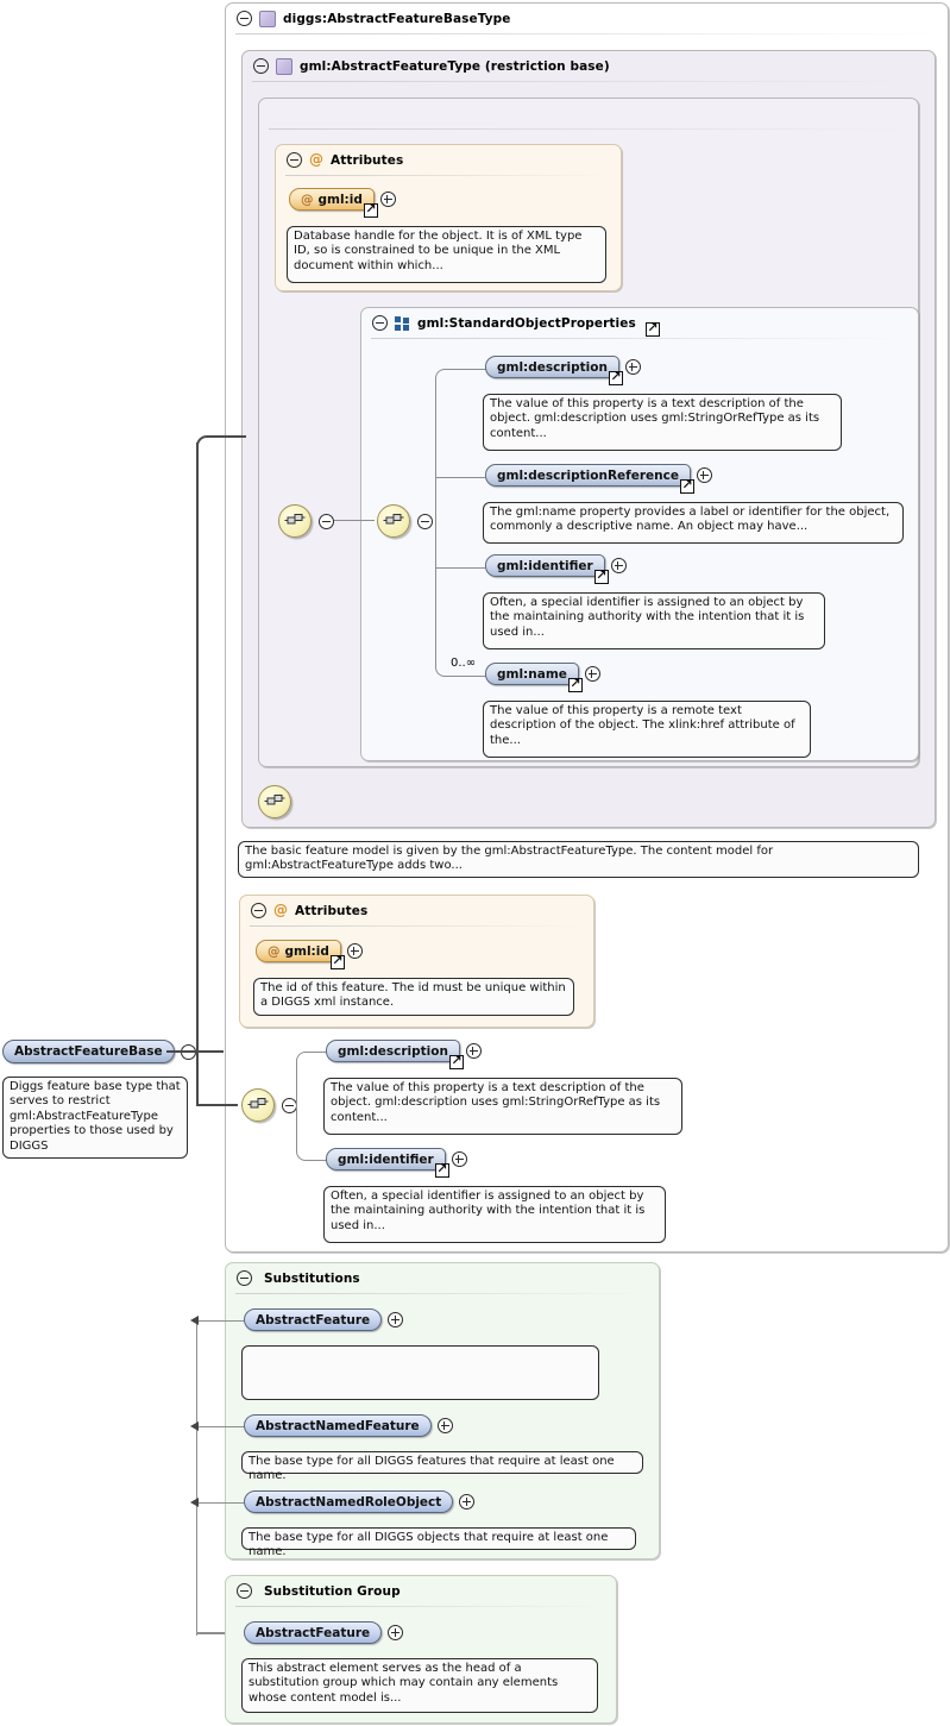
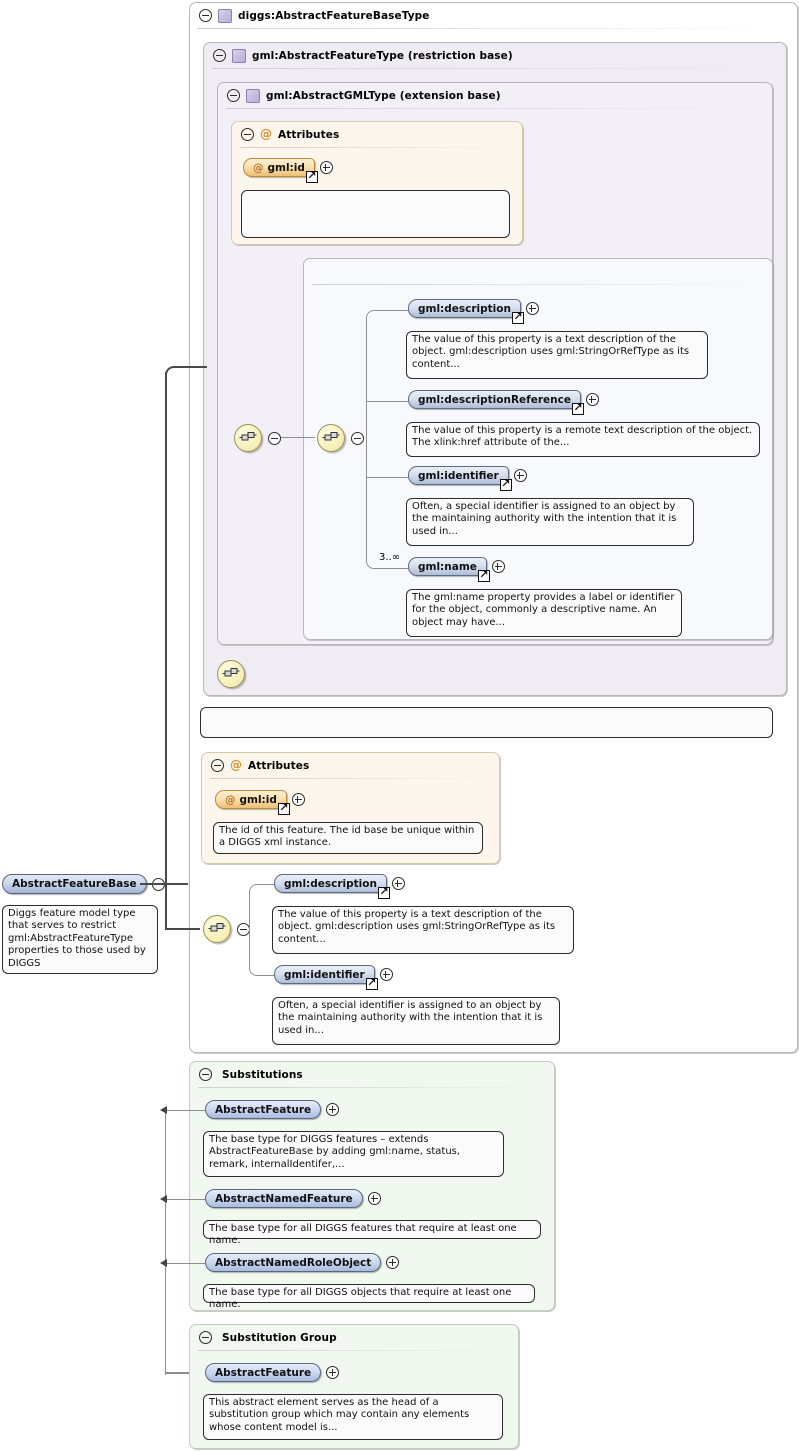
  diggs:AbstractFeatureBaseType
  gml:AbstractFeatureType (restriction base)
+ gml:AbstractGMLType (extension base)
  @
  Attributes
  @
  gml:id
- Database handle for the object. It is of XML type ID, so is constrained to be unique in the XML document within which...
- gml:StandardObjectProperties
  gml:description
  The value of this property is a text description of the object. gml:description uses gml:StringOrRefType as its content...
  gml:descriptionReference
- The gml:name property provides a label or identifier for the object, commonly a descriptive name. An object may have...
+ The value of this property is a remote text description of the object. The xlink:href attribute of the...
  gml:identifier
  Often, a special identifier is assigned to an object by the maintaining authority with the intention that it is used in...
- 0..∞
+ 3..∞
  gml:name
- The value of this property is a remote text description of the object. The xlink:href attribute of the...
+ The gml:name property provides a label or identifier for the object, commonly a descriptive name. An object may have...
- The basic feature model is given by the gml:AbstractFeatureType. The content model for gml:AbstractFeatureType adds two...
  @
  Attributes
  @
  gml:id
- The id of this feature. The id must be unique within a DIGGS xml instance.
+ The id of this feature. The id base be unique within a DIGGS xml instance.
  AbstractFeatureBase
- Diggs feature base type that serves to restrict gml:AbstractFeatureType properties to those used by DIGGS
+ Diggs feature model type that serves to restrict gml:AbstractFeatureType properties to those used by DIGGS
  gml:description
  The value of this property is a text description of the object. gml:description uses gml:StringOrRefType as its content...
  gml:identifier
  Often, a special identifier is assigned to an object by the maintaining authority with the intention that it is used in...
  Substitutions
  AbstractFeature
+ The base type for DIGGS features – extends AbstractFeatureBase by adding gml:name, status, remark, internalIdentifer,...
  AbstractNamedFeature
  The base type for all DIGGS features that require at least one name.
  AbstractNamedRoleObject
  The base type for all DIGGS objects that require at least one name.
  Substitution Group
  AbstractFeature
  This abstract element serves as the head of a substitution group which may contain any elements whose content model is...
